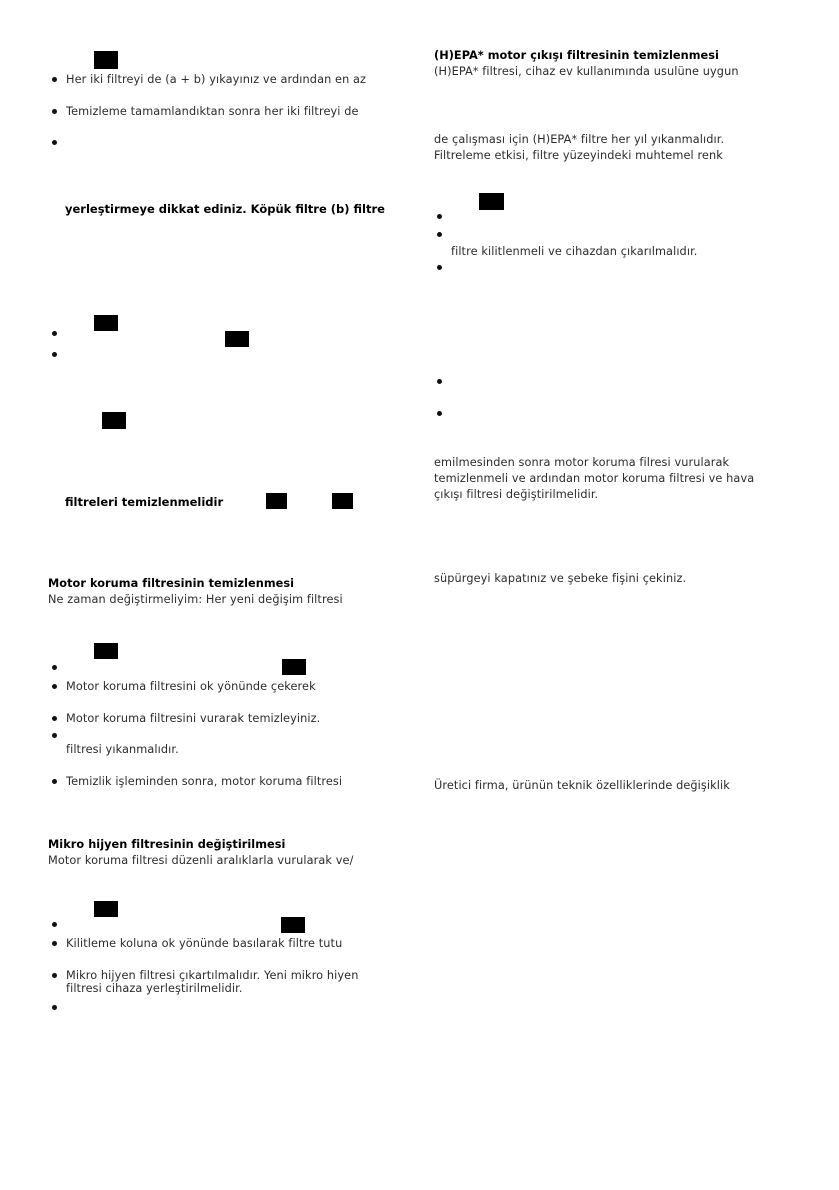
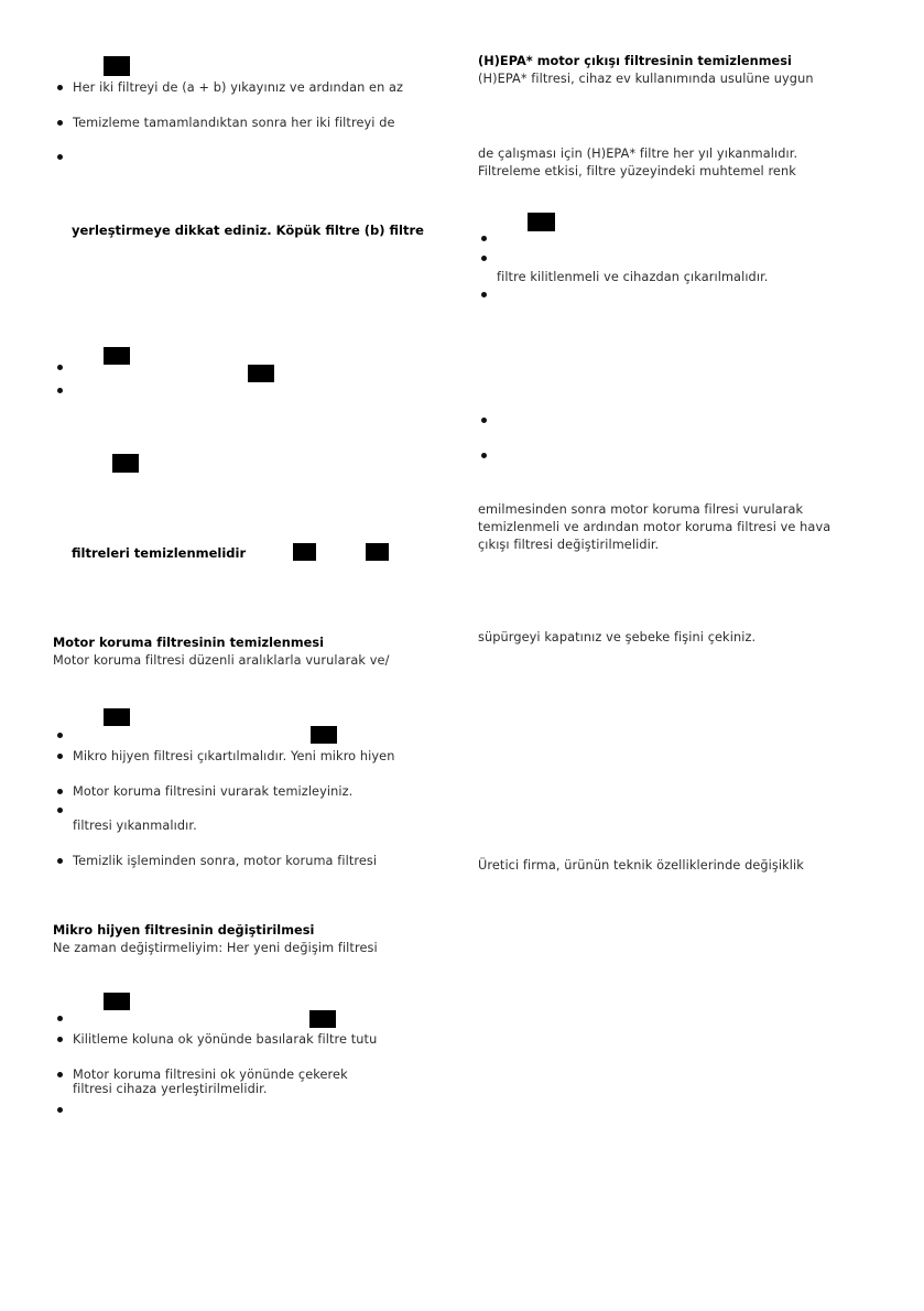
  Her iki filtreyi de (a + b) yıkayınız ve ardından en az
  Temizleme tamamlandıktan sonra her iki filtreyi de
  yerleştirmeye dikkat ediniz. Köpük filtre (b) filtre
  filtreleri temizlenmelidir
  Motor koruma filtresinin temizlenmesi
- Ne zaman değiştirmeliyim: Her yeni değişim filtresi
+ Motor koruma filtresi düzenli aralıklarla vurularak ve/
- Motor koruma filtresini ok yönünde çekerek
+ Mikro hijyen filtresi çıkartılmalıdır. Yeni mikro hiyen
  Motor koruma filtresini vurarak temizleyiniz.
  filtresi yıkanmalıdır.
  Temizlik işleminden sonra, motor koruma filtresi
  Mikro hijyen filtresinin değiştirilmesi
- Motor koruma filtresi düzenli aralıklarla vurularak ve/
+ Ne zaman değiştirmeliyim: Her yeni değişim filtresi
  Kilitleme koluna ok yönünde basılarak filtre tutu
- Mikro hijyen filtresi çıkartılmalıdır. Yeni mikro hiyen
+ Motor koruma filtresini ok yönünde çekerek
  filtresi cihaza yerleştirilmelidir.
  (H)EPA* motor çıkışı filtresinin temizlenmesi
  (H)EPA* filtresi, cihaz ev kullanımında usulüne uygun
  de çalışması için (H)EPA* filtre her yıl yıkanmalıdır.
  Filtreleme etkisi, filtre yüzeyindeki muhtemel renk
  filtre kilitlenmeli ve cihazdan çıkarılmalıdır.
  emilmesinden sonra motor koruma filresi vurularak
  temizlenmeli ve ardından motor koruma filtresi ve hava
  çıkışı filtresi değiştirilmelidir.
  süpürgeyi kapatınız ve şebeke fişini çekiniz.
  Üretici firma, ürünün teknik özelliklerinde değişiklik
